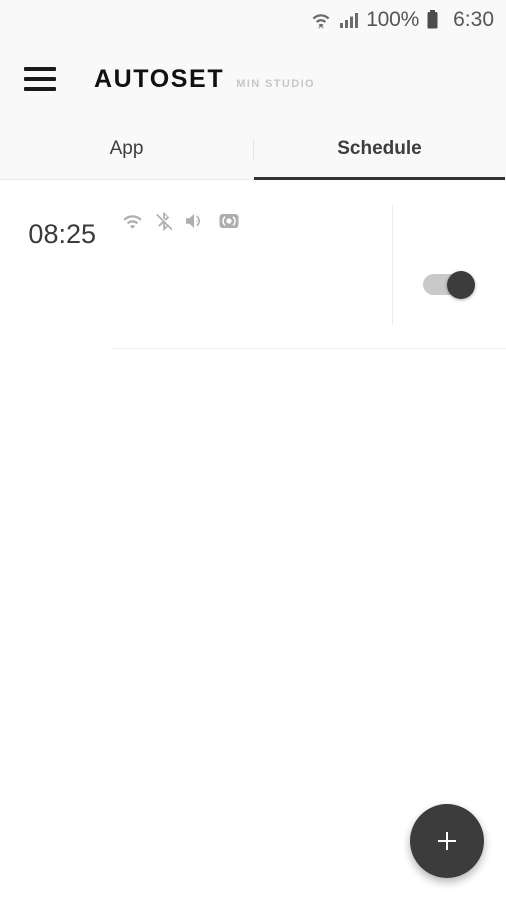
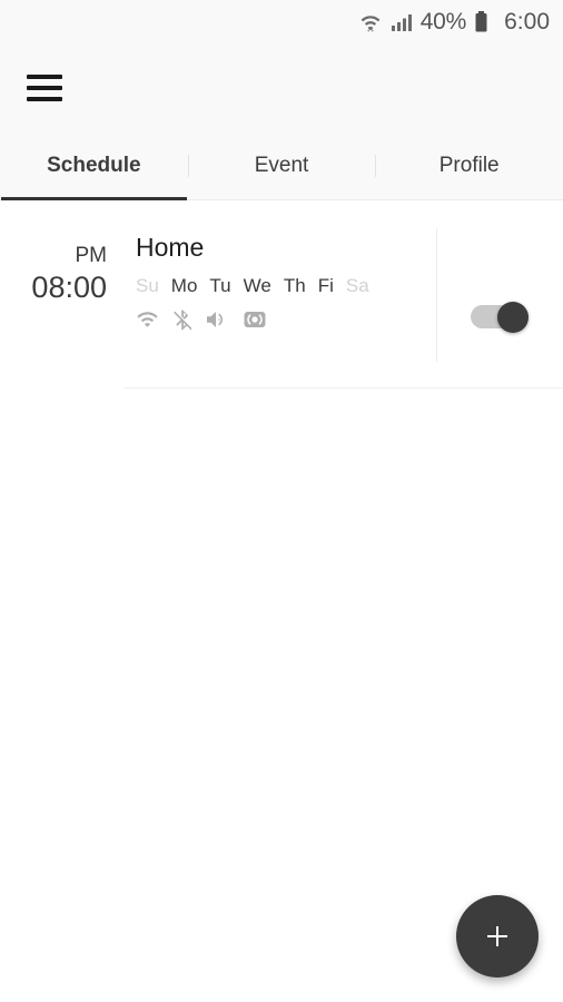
- 100%
+ 40%
- 6:30
+ 6:00
- AUTOSET
- MIN STUDIO
- App
  Schedule
+ Event
+ Profile
+ PM
- 08:25
+ 08:00
+ Home
+ Su
+ Mo
+ Tu
+ We
+ Th
+ Fi
+ Sa
